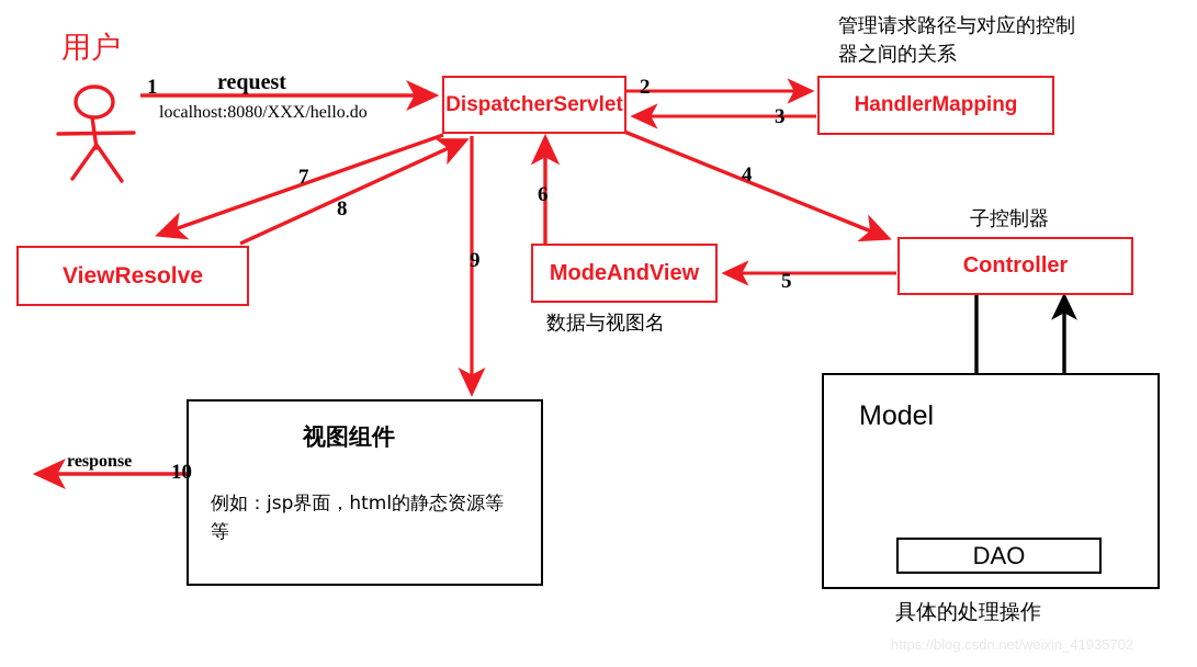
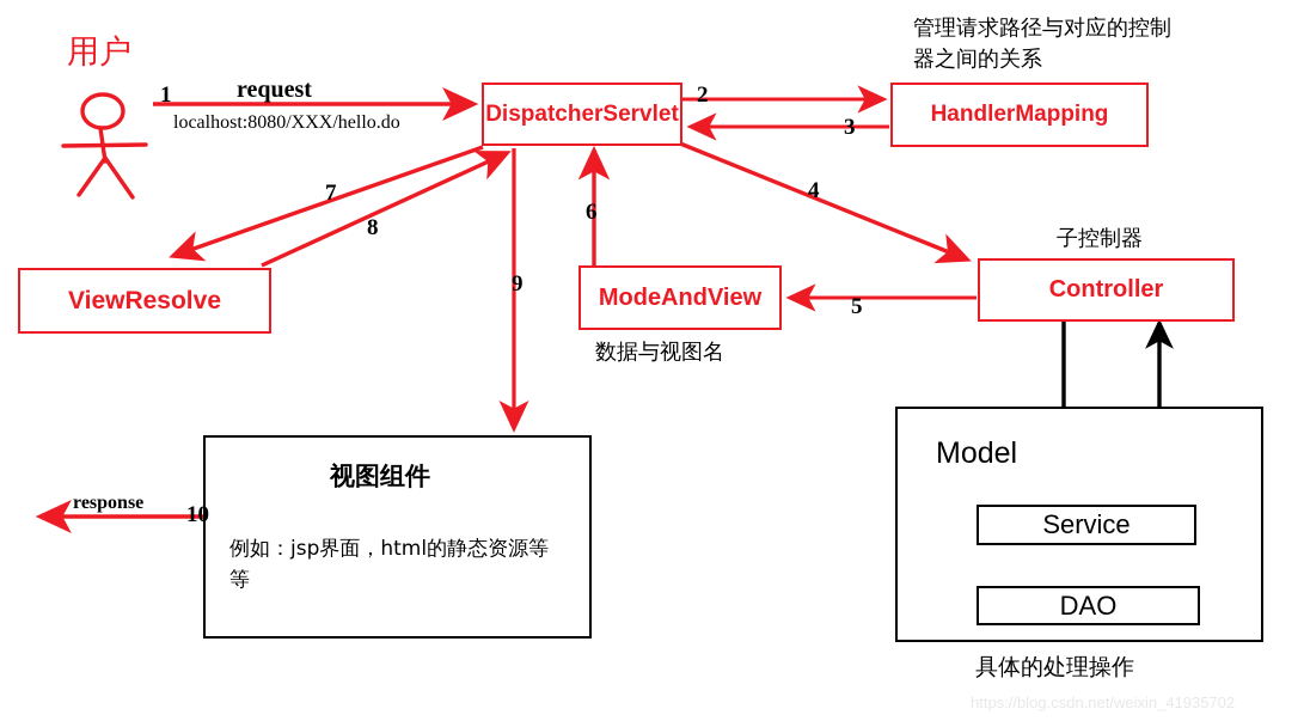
  用户
  DispatcherServlet
  HandlerMapping
  ViewResolve
  ModeAndView
  Controller
  Model
+ Service
  DAO
  视图组件
  例如：jsp界面，html的静态资源等等
  管理请求路径与对应的控制器之间的关系
  子控制器
  数据与视图名
  具体的处理操作
  localhost:8080/XXX/hello.do
  request
  response
  1
  2
  3
  4
  5
  6
  7
  8
  9
  10
